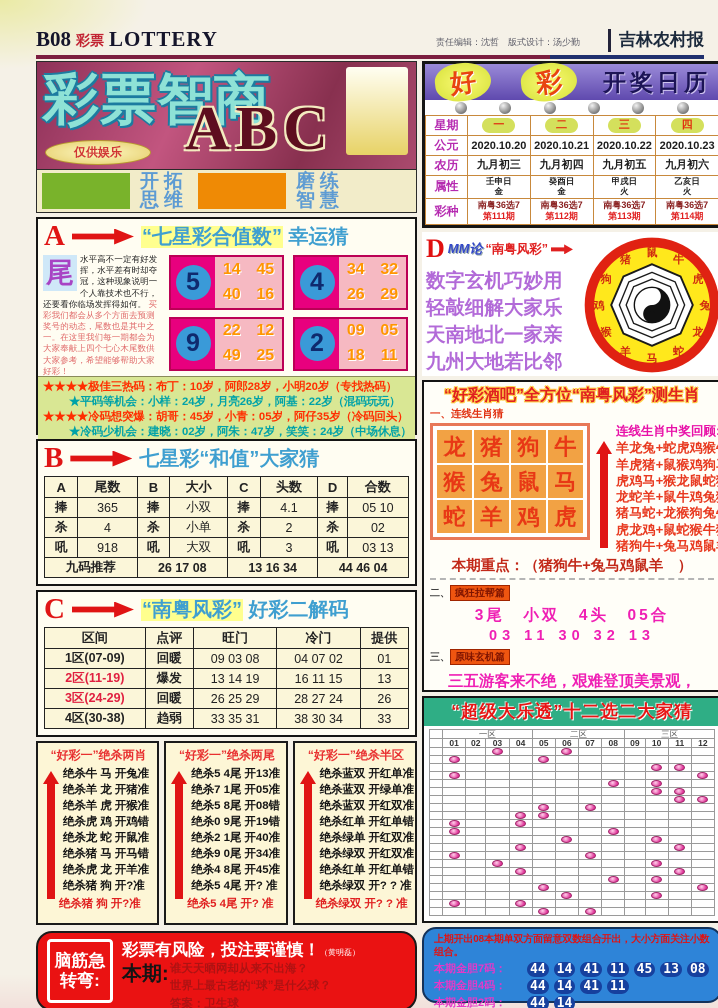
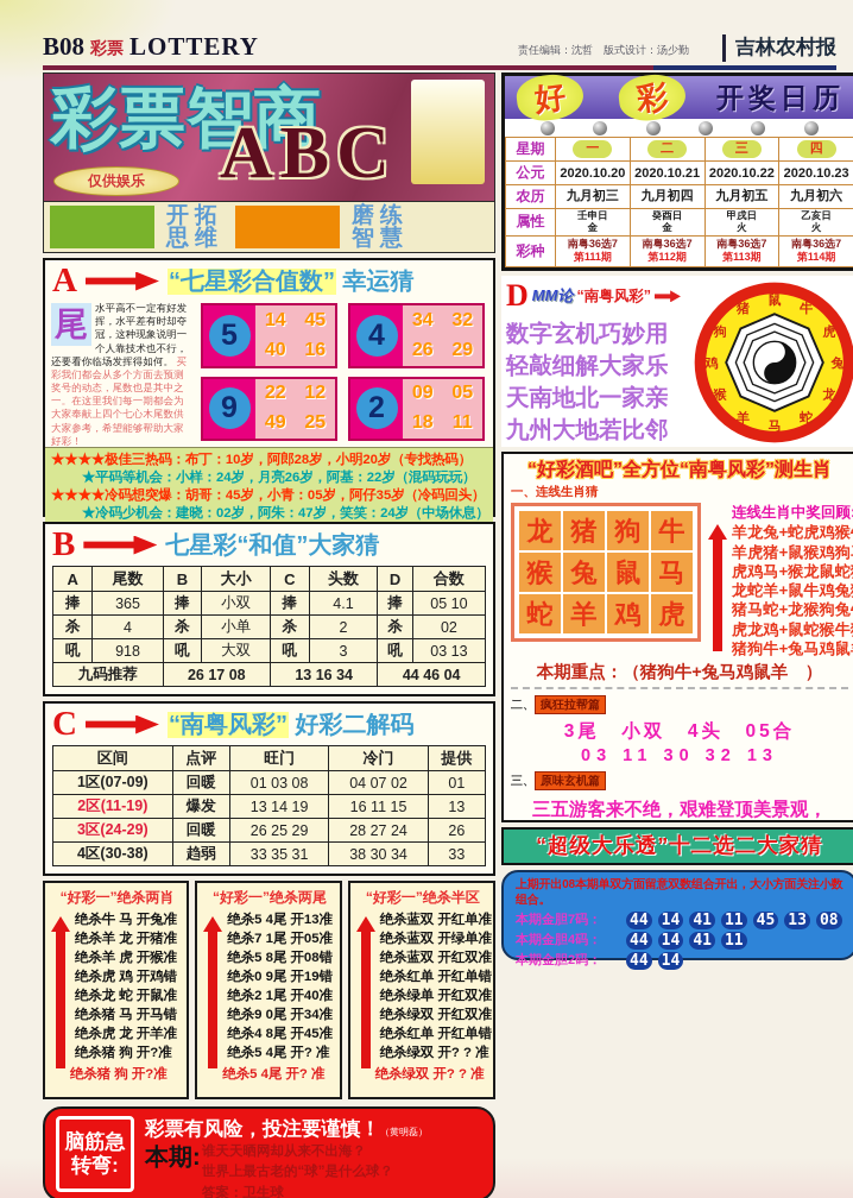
  B08
  彩票
  LOTTERY
  责任编辑：沈哲 版式设计：汤少勤
  吉林农村报
  彩票智商
  ABC
  仅供娱乐
  开拓
  思维
  磨练
  智慧
  A
  “七星彩合值数” 幸运猜
  尾
  水平高不一定有好发挥，水平差有时却夺冠，这种现象说明一个人靠技术也不行，还要看你临场发挥得如何。 买彩我们都会从多个方面去预测奖号的动态，尾数也是其中之一。在这里我们每一期都会为大家奉献上四个七心木尾数供大家参考，希望能够帮助大家好彩！
  5
  14
  45
  40
  16
  4
  34
  32
  26
  29
  9
  22
  12
  49
  25
  2
  09
  05
  18
  11
  ★★★★极佳三热码：布丁：10岁，阿郎28岁，小明20岁（专找热码）
  ★平码等机会：小样：24岁，月亮26岁，阿基：22岁（混码玩玩）
  ★★★★冷码想突爆：胡哥：45岁，小青：05岁，阿仔35岁（冷码回头）
  ★冷码少机会：建晓：02岁，阿朱：47岁，笑笑：24岁（中场休息）
  B
  七星彩“和值”大家猜
  A	尾数	B	大小	C	头数	D	合数
  捧	365	捧	小双	捧	4.1	捧	05 10
  杀	4	杀	小单	杀	2	杀	02
  吼	918	吼	大双	吼	3	吼	03 13
  九码推荐	26 17 08	13 16 34	44 46 04
  C
  “南粤风彩” 好彩二解码
  区间	点评	旺门	冷门	提供
- 1区(07-09)	回暖	09 03 08	04 07 02	01
+ 1区(07-09)	回暖	01 03 08	04 07 02	01
  2区(11-19)	爆发	13 14 19	16 11 15	13
  3区(24-29)	回暖	26 25 29	28 27 24	26
  4区(30-38)	趋弱	33 35 31	38 30 34	33
  “好彩一”绝杀两肖
  绝杀牛 马 开兔准
  绝杀羊 龙 开猪准
  绝杀羊 虎 开猴准
  绝杀虎 鸡 开鸡错
  绝杀龙 蛇 开鼠准
  绝杀猪 马 开马错
  绝杀虎 龙 开羊准
  绝杀猪 狗 开?准
  绝杀猪 狗 开?准
  “好彩一”绝杀两尾
  绝杀5 4尾 开13准
  绝杀7 1尾 开05准
  绝杀5 8尾 开08错
  绝杀0 9尾 开19错
  绝杀2 1尾 开40准
  绝杀9 0尾 开34准
  绝杀4 8尾 开45准
  绝杀5 4尾 开? 准
  绝杀5 4尾 开? 准
  “好彩一”绝杀半区
  绝杀蓝双 开红单准
  绝杀蓝双 开绿单准
  绝杀蓝双 开红双准
  绝杀红单 开红单错
  绝杀绿单 开红双准
  绝杀绿双 开红双准
  绝杀红单 开红单错
  绝杀绿双 开? ? 准
  绝杀绿双 开? ? 准
  脑筋急
  转弯:
  彩票有风险，投注要谨慎！（黄明磊）
  本期:
  谁天天晒网却从来不出海？
  世界上最古老的“球”是什么球？
  答案：卫生球
  开奖日历
  星期	一	二	三	四
  公元	2020.10.20	2020.10.21	2020.10.22	2020.10.23
  农历	九月初三	九月初四	九月初五	九月初六
  属性	壬申日金	癸酉日金	甲戌日火	乙亥日火
  彩种	南粤36选7第111期	南粤36选7第112期	南粤36选7第113期	南粤36选7第114期
  D
  MM论
  “南粤风彩”
  数字玄机巧妙用
  轻敲细解大家乐
  天南地北一家亲
  九州大地若比邻
  鼠
  牛
  虎
  兔
  龙
  蛇
  马
  羊
  猴
  鸡
  狗
  猪
  “好彩酒吧”全方位“南粤风彩”测生肖
  一、连线生肖猜
  龙	猪	狗	牛
  猴	兔	鼠	马
  蛇	羊	鸡	虎
  连线生肖中奖回顾
  羊龙兔+蛇虎鸡猴
  羊虎猪+鼠猴鸡狗
  虎鸡马+猴龙鼠蛇
  龙蛇羊+鼠牛鸡兔
  猪马蛇+龙猴狗兔
  虎龙鸡+鼠蛇猴牛
  猪狗牛+兔马鸡鼠
  本期重点：（猪狗牛+兔马鸡鼠羊 ）
  二、 疯狂拉帮篇
  3尾 小双 4头 05合
  03 11 30 32 13
  三、 原味玄机篇
  三五游客来不绝，艰难登顶美景观，
  “超级大乐透”十二选二大家猜
- 	一区	二区	三区
- 	01	02	03	04	05	06	07	08	09	10	11	12
  上期开出08本期单双方面留意双数组合开出，大小方面关注小数组合。
  本期金胆7码：
  44
  14
  41
  11
  45
  13
  08
  本期金胆4码：
  44
  14
  41
  11
  本期金胆2码：
  44
  14
